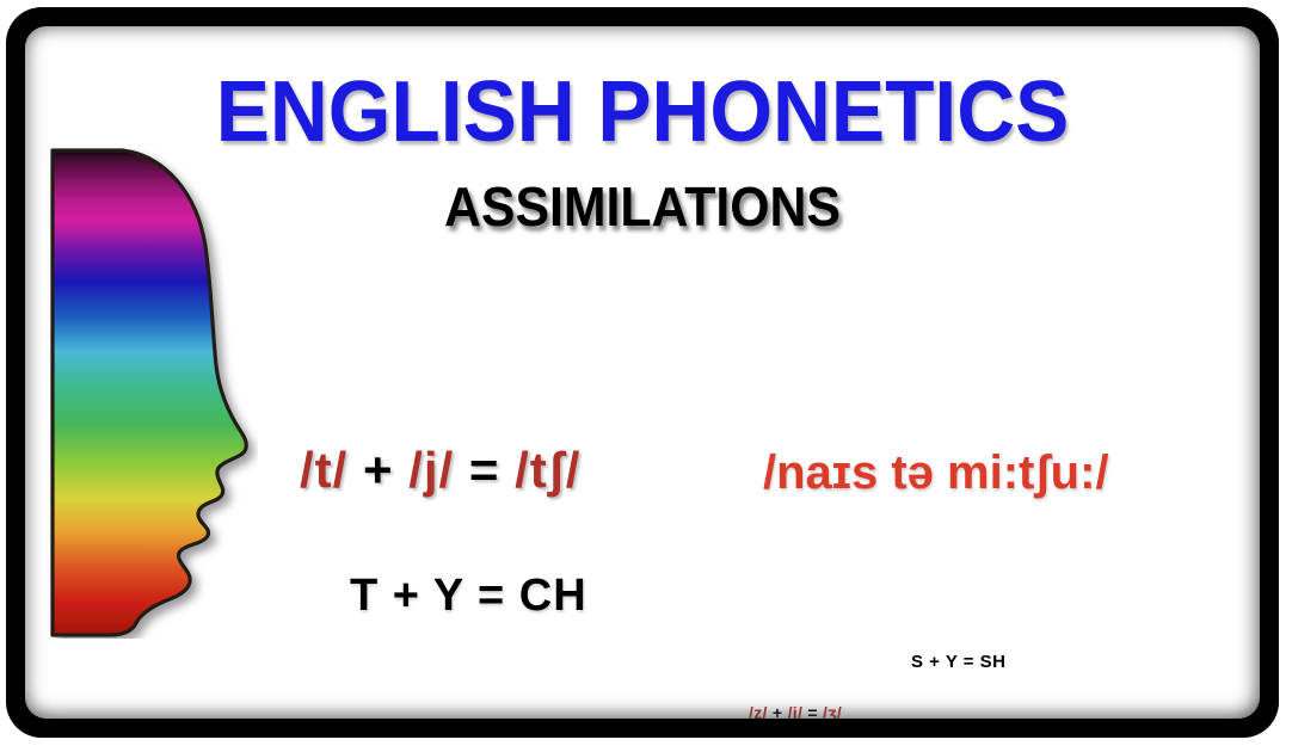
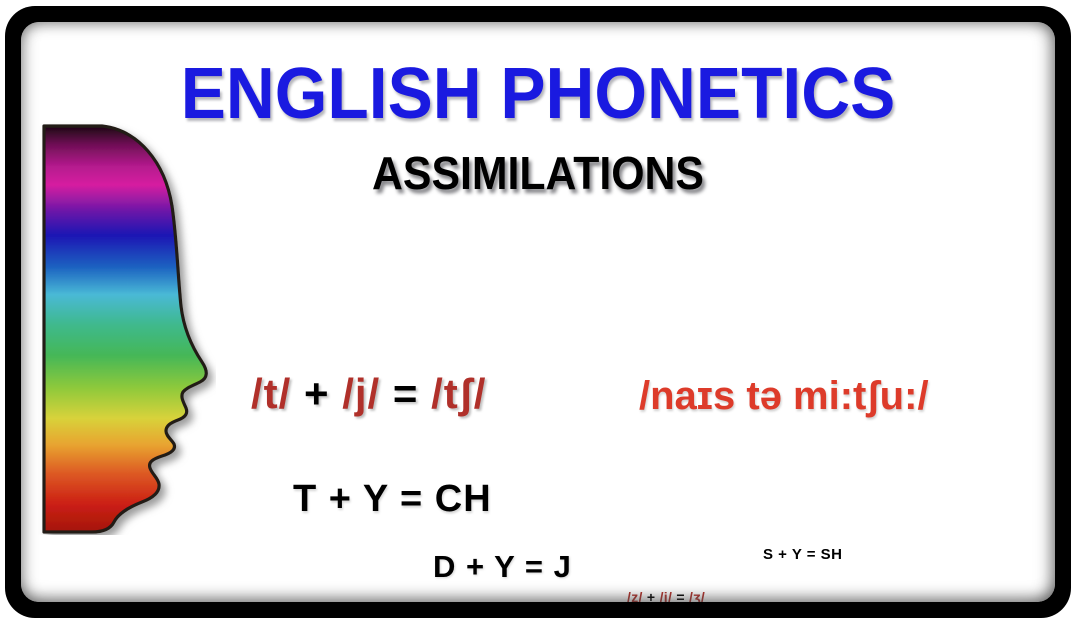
  ENGLISH PHONETICS
  ASSIMILATIONS
  /t/ + /j/ = /tʃ/
  /naɪs tə mi:tʃu:/
  T + Y = CH
+ D + Y = J
  S + Y = SH
  /z/ + /j/ = /ʒ/
